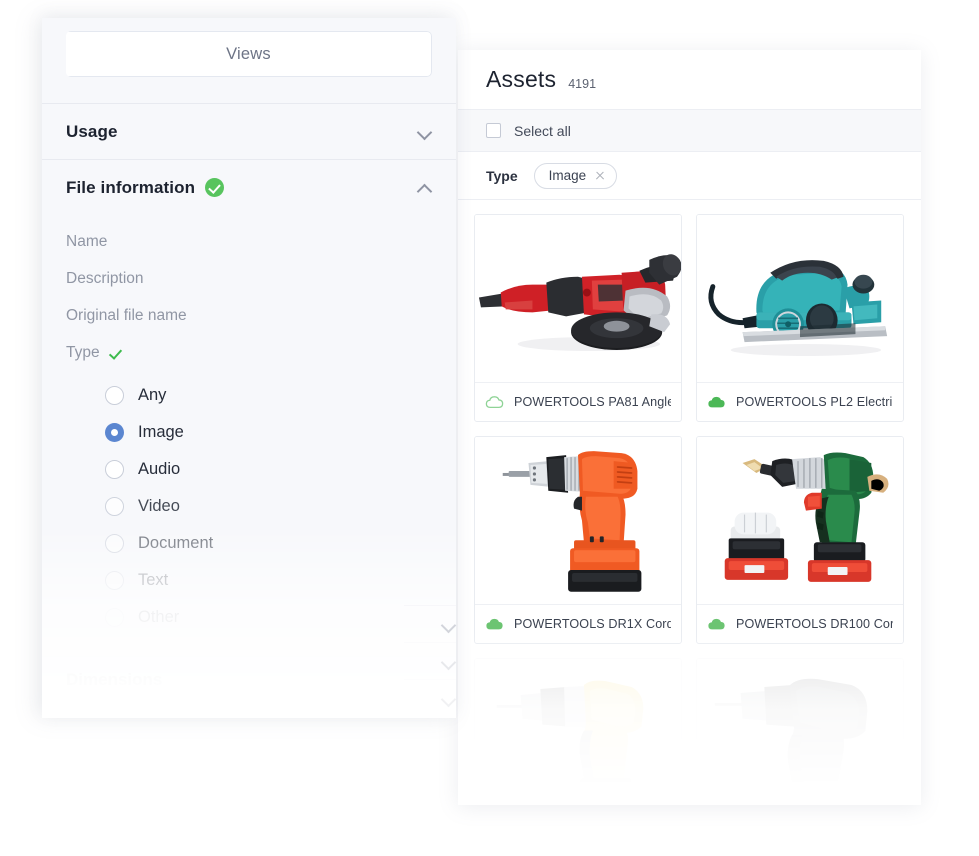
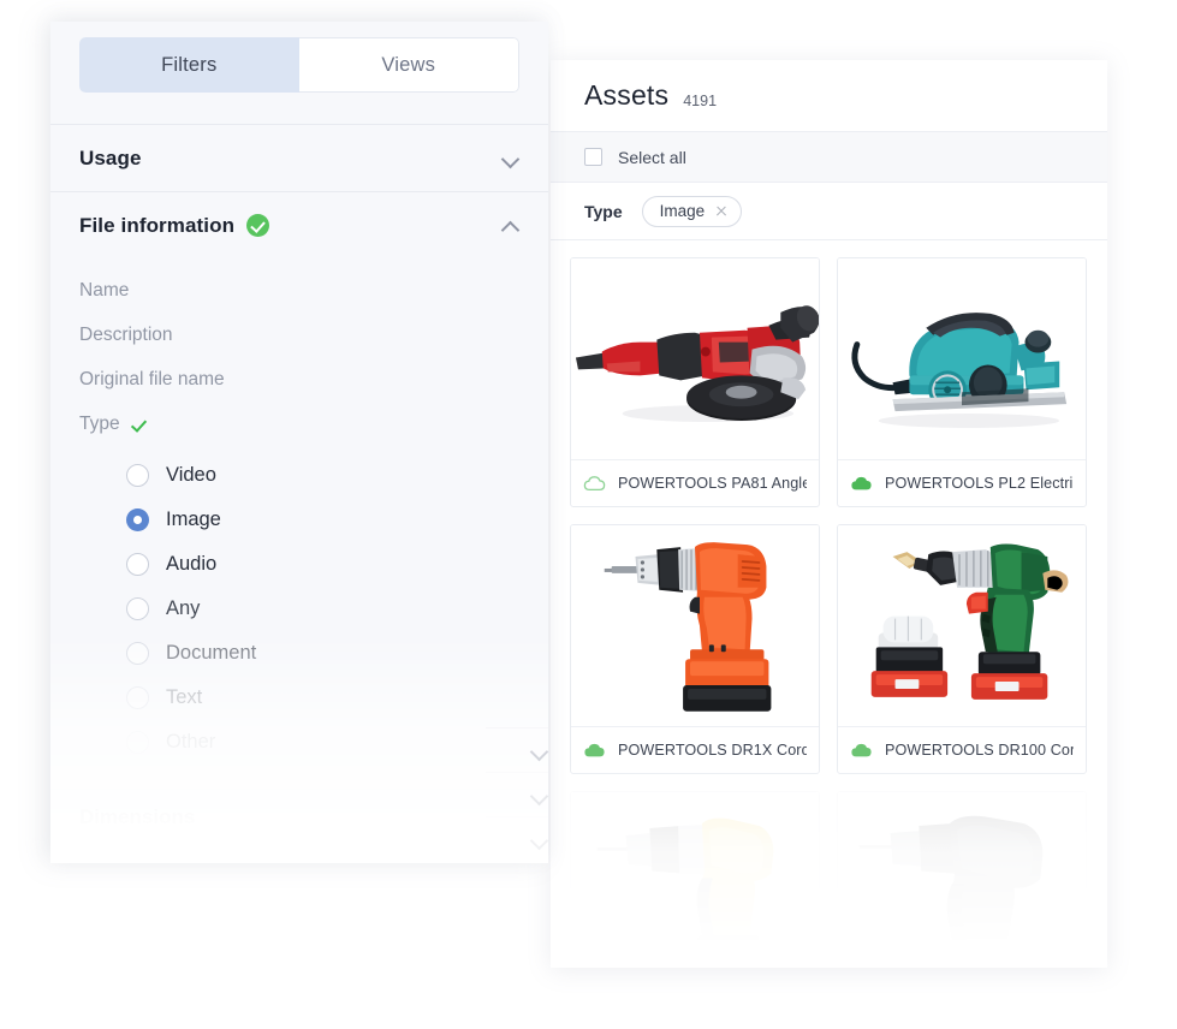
+ Filters
  Views
  Usage
  File information
  Name
  Description
  Original file name
  Type
- Any
+ Video
  Image
  Audio
- Video
+ Any
  Assets
  4191
  Select all
  Type
  Image
  POWERTOOLS PA81 Angle
  POWERTOOLS PL2 Electri
  POWERTOOLS DR1X Cord
  POWERTOOLS DR100 Cor
